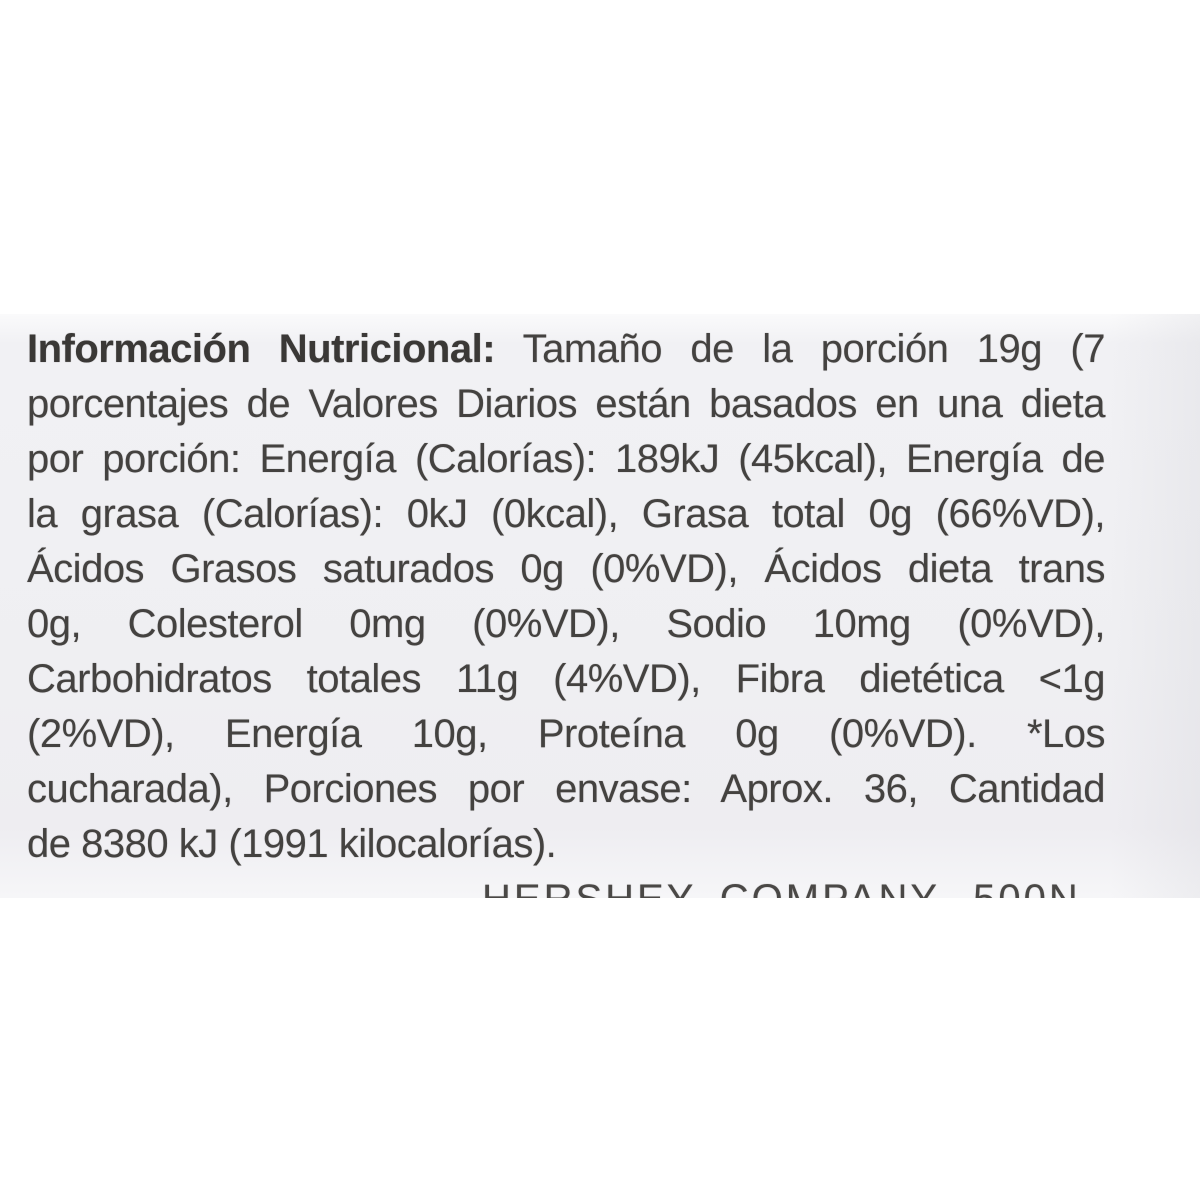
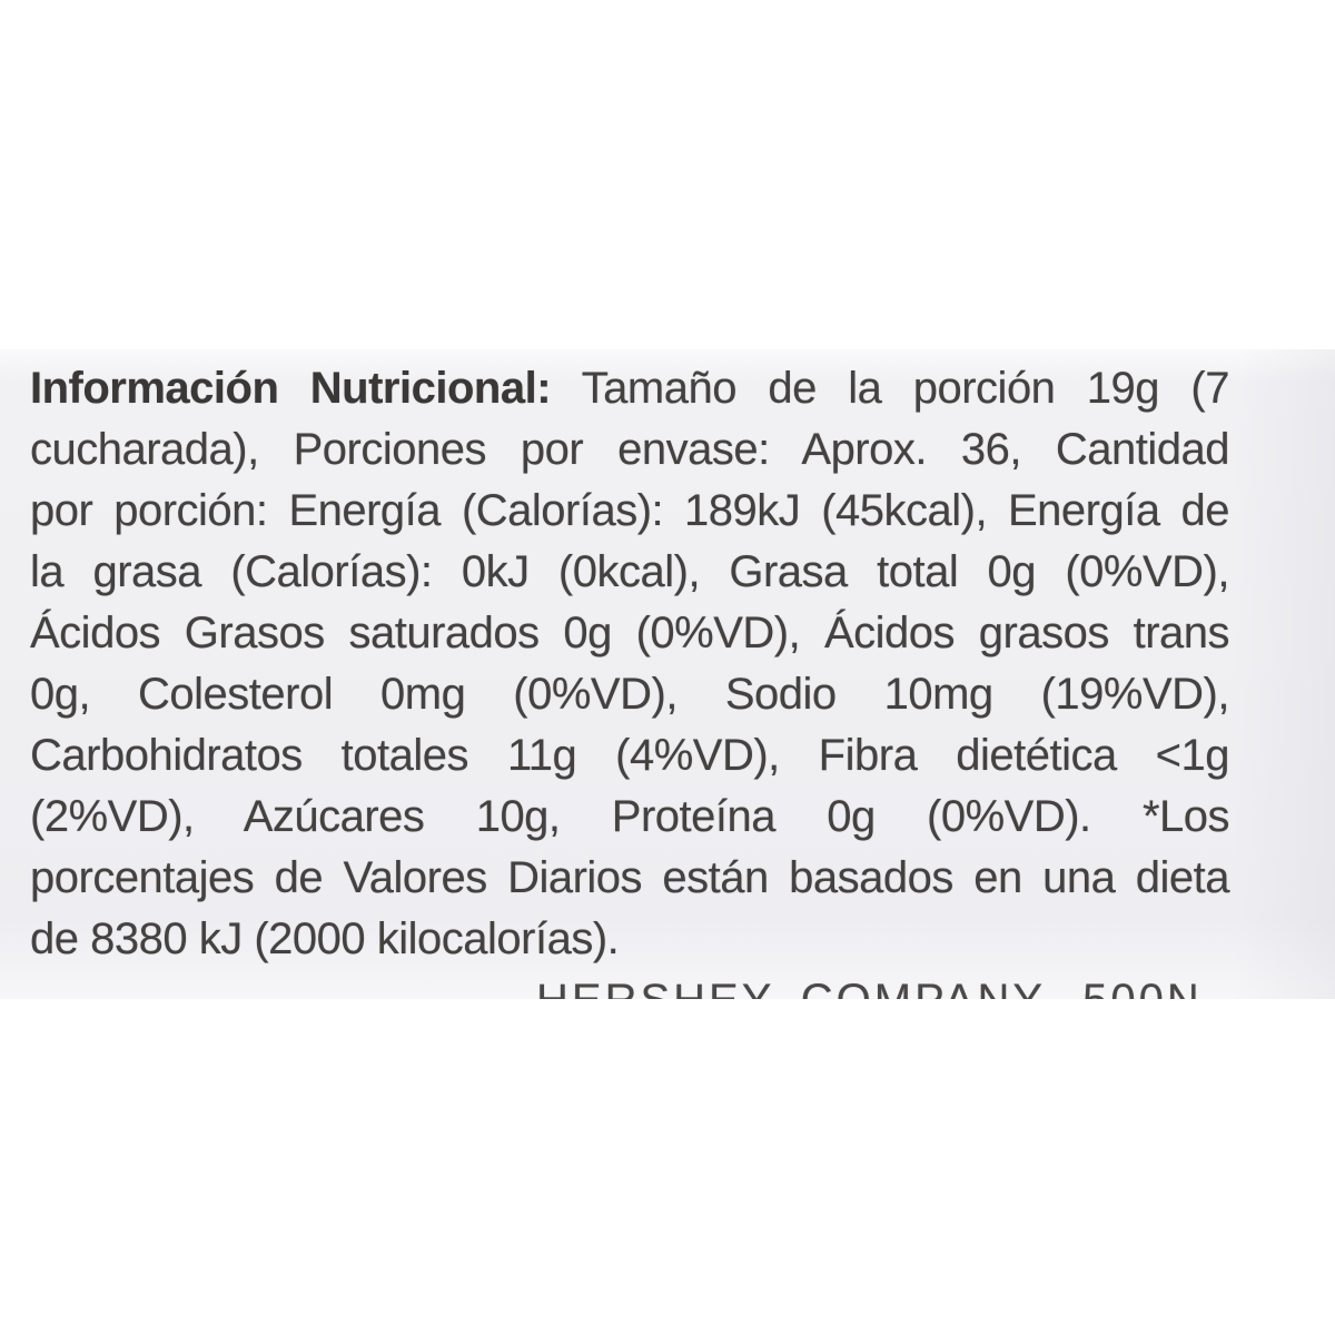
  Información Nutricional: Tamaño de la porción 19g (7
- porcentajes de Valores Diarios están basados en una dieta
+ cucharada), Porciones por envase: Aprox. 36, Cantidad
  por porción: Energía (Calorías): 189kJ (45kcal), Energía de
- la grasa (Calorías): 0kJ (0kcal), Grasa total 0g (66%VD),
+ la grasa (Calorías): 0kJ (0kcal), Grasa total 0g (0%VD),
- Ácidos Grasos saturados 0g (0%VD), Ácidos dieta trans
+ Ácidos Grasos saturados 0g (0%VD), Ácidos grasos trans
- 0g, Colesterol 0mg (0%VD), Sodio 10mg (0%VD),
+ 0g, Colesterol 0mg (0%VD), Sodio 10mg (19%VD),
  Carbohidratos totales 11g (4%VD), Fibra dietética <1g
- (2%VD), Energía 10g, Proteína 0g (0%VD). *Los
+ (2%VD), Azúcares 10g, Proteína 0g (0%VD). *Los
- cucharada), Porciones por envase: Aprox. 36, Cantidad
+ porcentajes de Valores Diarios están basados en una dieta
- de 8380 kJ (1991 kilocalorías).
+ de 8380 kJ (2000 kilocalorías).
